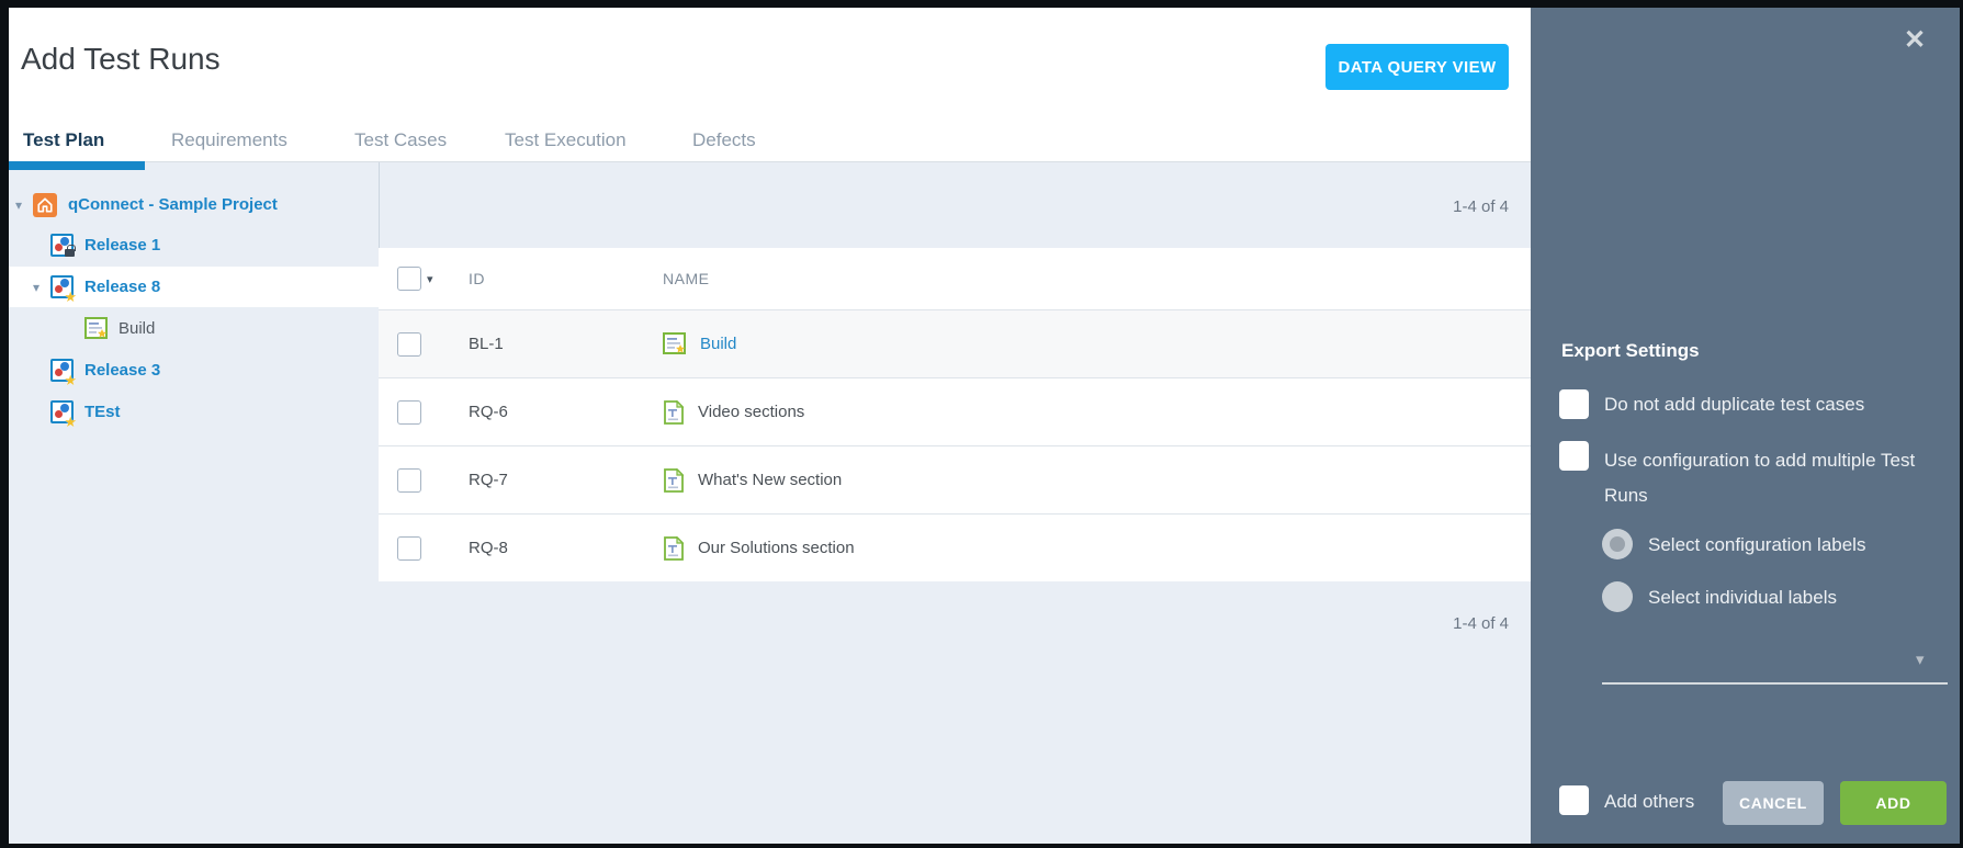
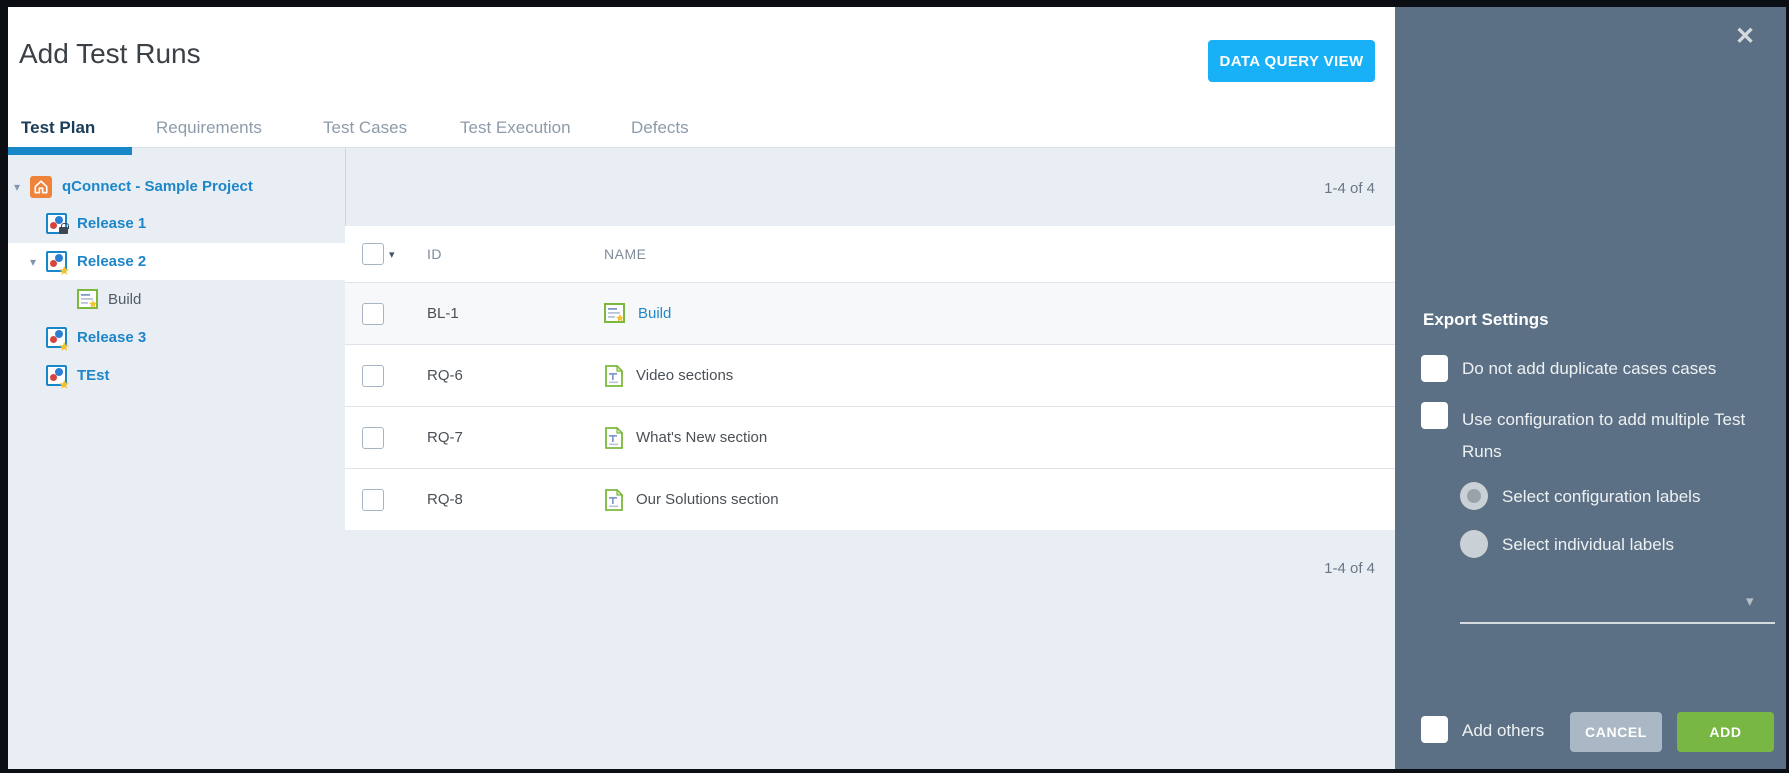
  Add Test Runs
  DATA QUERY VIEW
  Test Plan
  Requirements
  Test Cases
  Test Execution
  Defects
  ▾
  qConnect - Sample Project
  Release 1
  ▾
  ★
- Release 8
+ Release 2
  Build
  ★
  Release 3
  ★
  TEst
  1-4 of 4
  1-4 of 4
  ▾
  ID
  NAME
  BL-1
  Build
  RQ-6
  Video sections
  RQ-7
  What's New section
  RQ-8
  Our Solutions section
  ✕
  Export Settings
- Do not add duplicate test cases
+ Do not add duplicate cases cases
  Use configuration to add multiple Test Runs
  Select configuration labels
  Select individual labels
  ▾
  Add others
  CANCEL
  ADD
